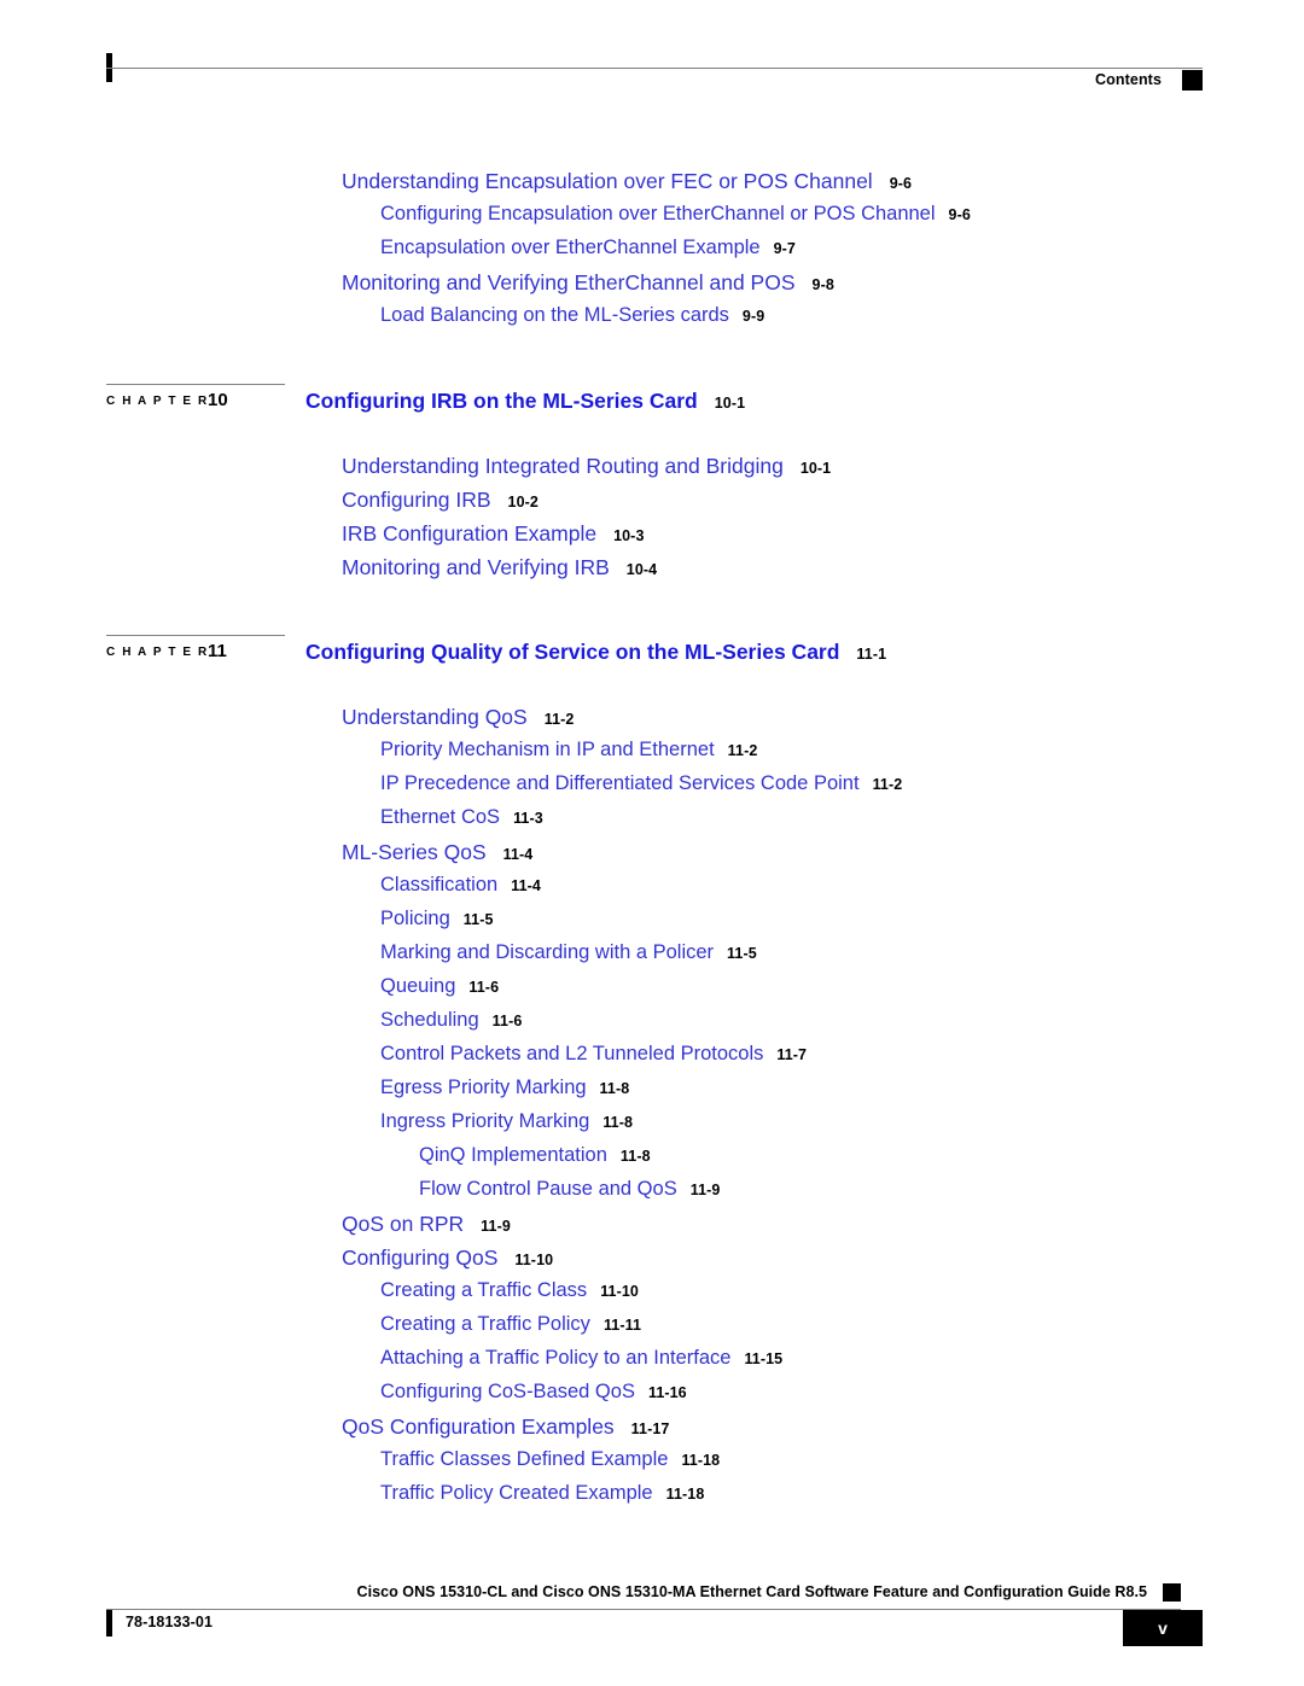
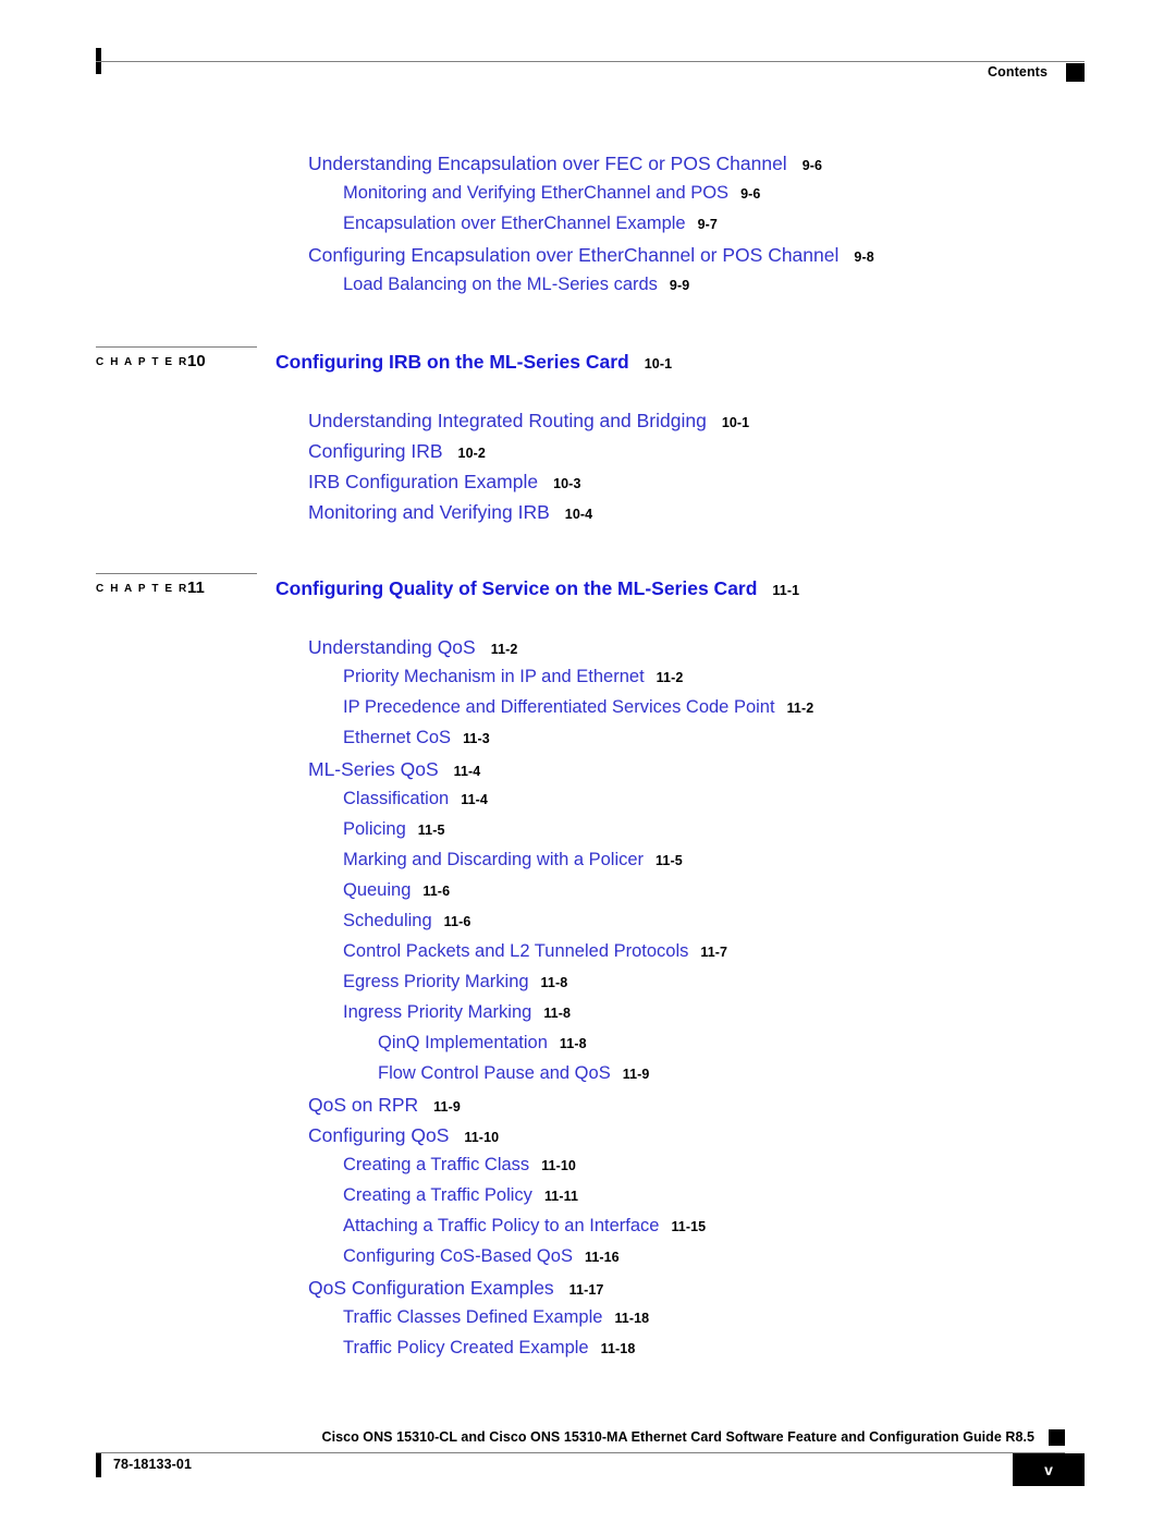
  Contents
  Understanding Encapsulation over FEC or POS Channel 9-6
- Configuring Encapsulation over EtherChannel or POS Channel 9-6
+ Monitoring and Verifying EtherChannel and POS 9-6
  Encapsulation over EtherChannel Example 9-7
- Monitoring and Verifying EtherChannel and POS 9-8
+ Configuring Encapsulation over EtherChannel or POS Channel 9-8
  Load Balancing on the ML-Series cards 9-9
  C H A P T E R
  10
  Configuring IRB on the ML-Series Card 10-1
  Understanding Integrated Routing and Bridging 10-1
  Configuring IRB 10-2
  IRB Configuration Example 10-3
  Monitoring and Verifying IRB 10-4
  C H A P T E R
  11
  Configuring Quality of Service on the ML-Series Card 11-1
  Understanding QoS 11-2
  Priority Mechanism in IP and Ethernet 11-2
  IP Precedence and Differentiated Services Code Point 11-2
  Ethernet CoS 11-3
  ML-Series QoS 11-4
  Classification 11-4
  Policing 11-5
  Marking and Discarding with a Policer 11-5
  Queuing 11-6
  Scheduling 11-6
  Control Packets and L2 Tunneled Protocols 11-7
  Egress Priority Marking 11-8
  Ingress Priority Marking 11-8
  QinQ Implementation 11-8
  Flow Control Pause and QoS 11-9
  QoS on RPR 11-9
  Configuring QoS 11-10
  Creating a Traffic Class 11-10
  Creating a Traffic Policy 11-11
  Attaching a Traffic Policy to an Interface 11-15
  Configuring CoS-Based QoS 11-16
  QoS Configuration Examples 11-17
  Traffic Classes Defined Example 11-18
  Traffic Policy Created Example 11-18
  Cisco ONS 15310-CL and Cisco ONS 15310-MA Ethernet Card Software Feature and Configuration Guide R8.5
  78-18133-01
  v
